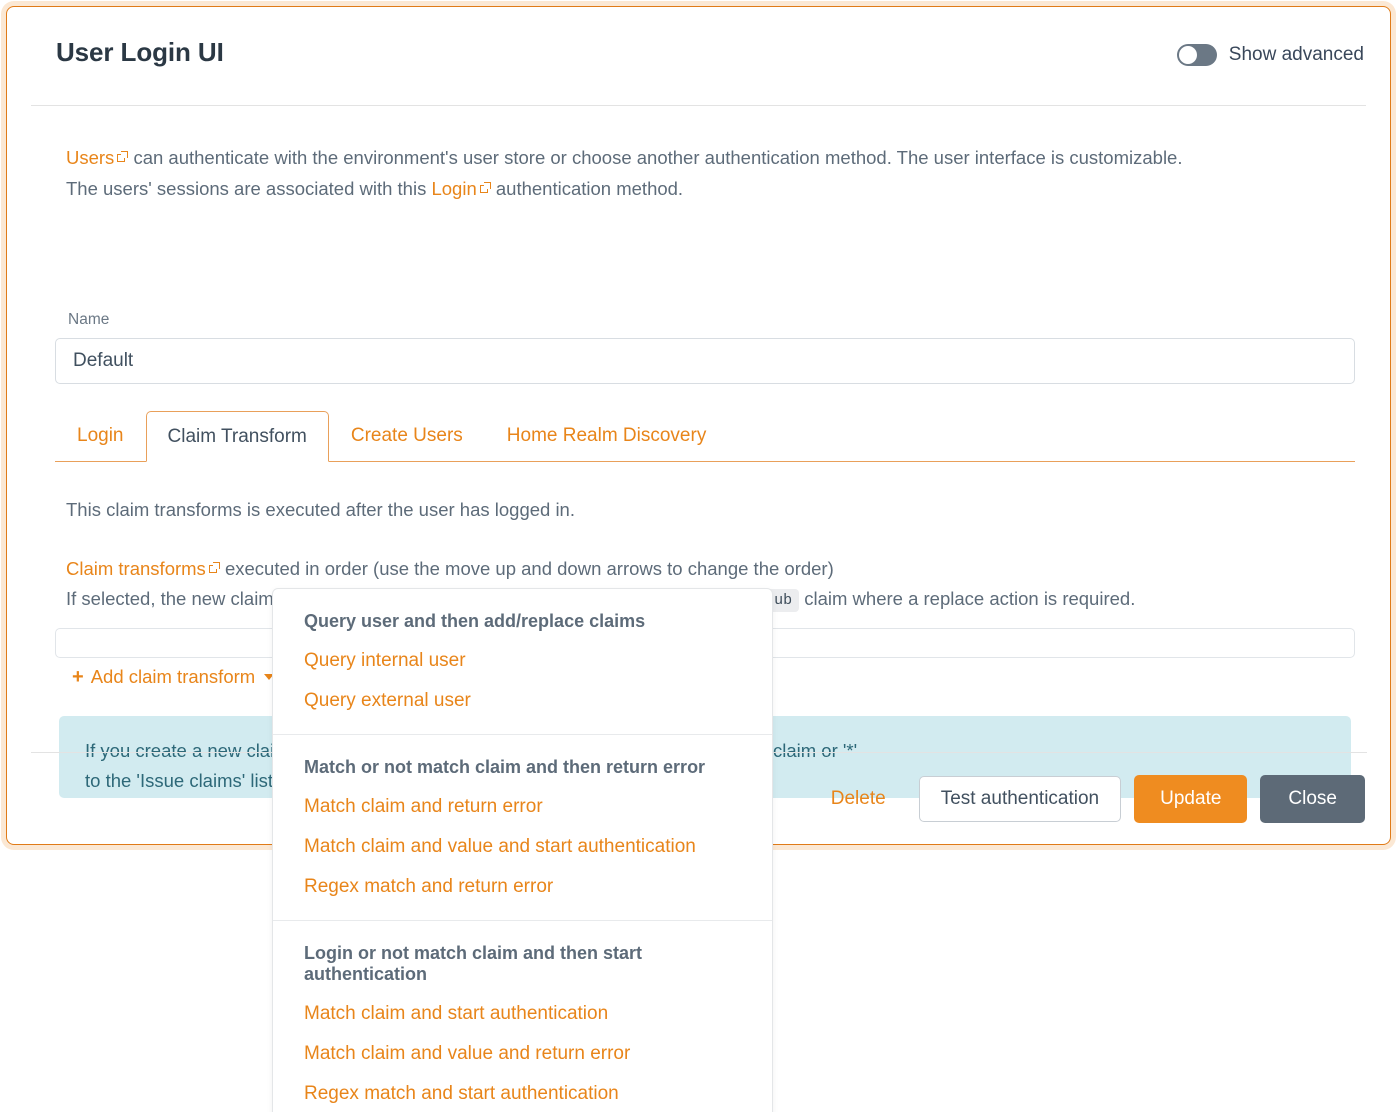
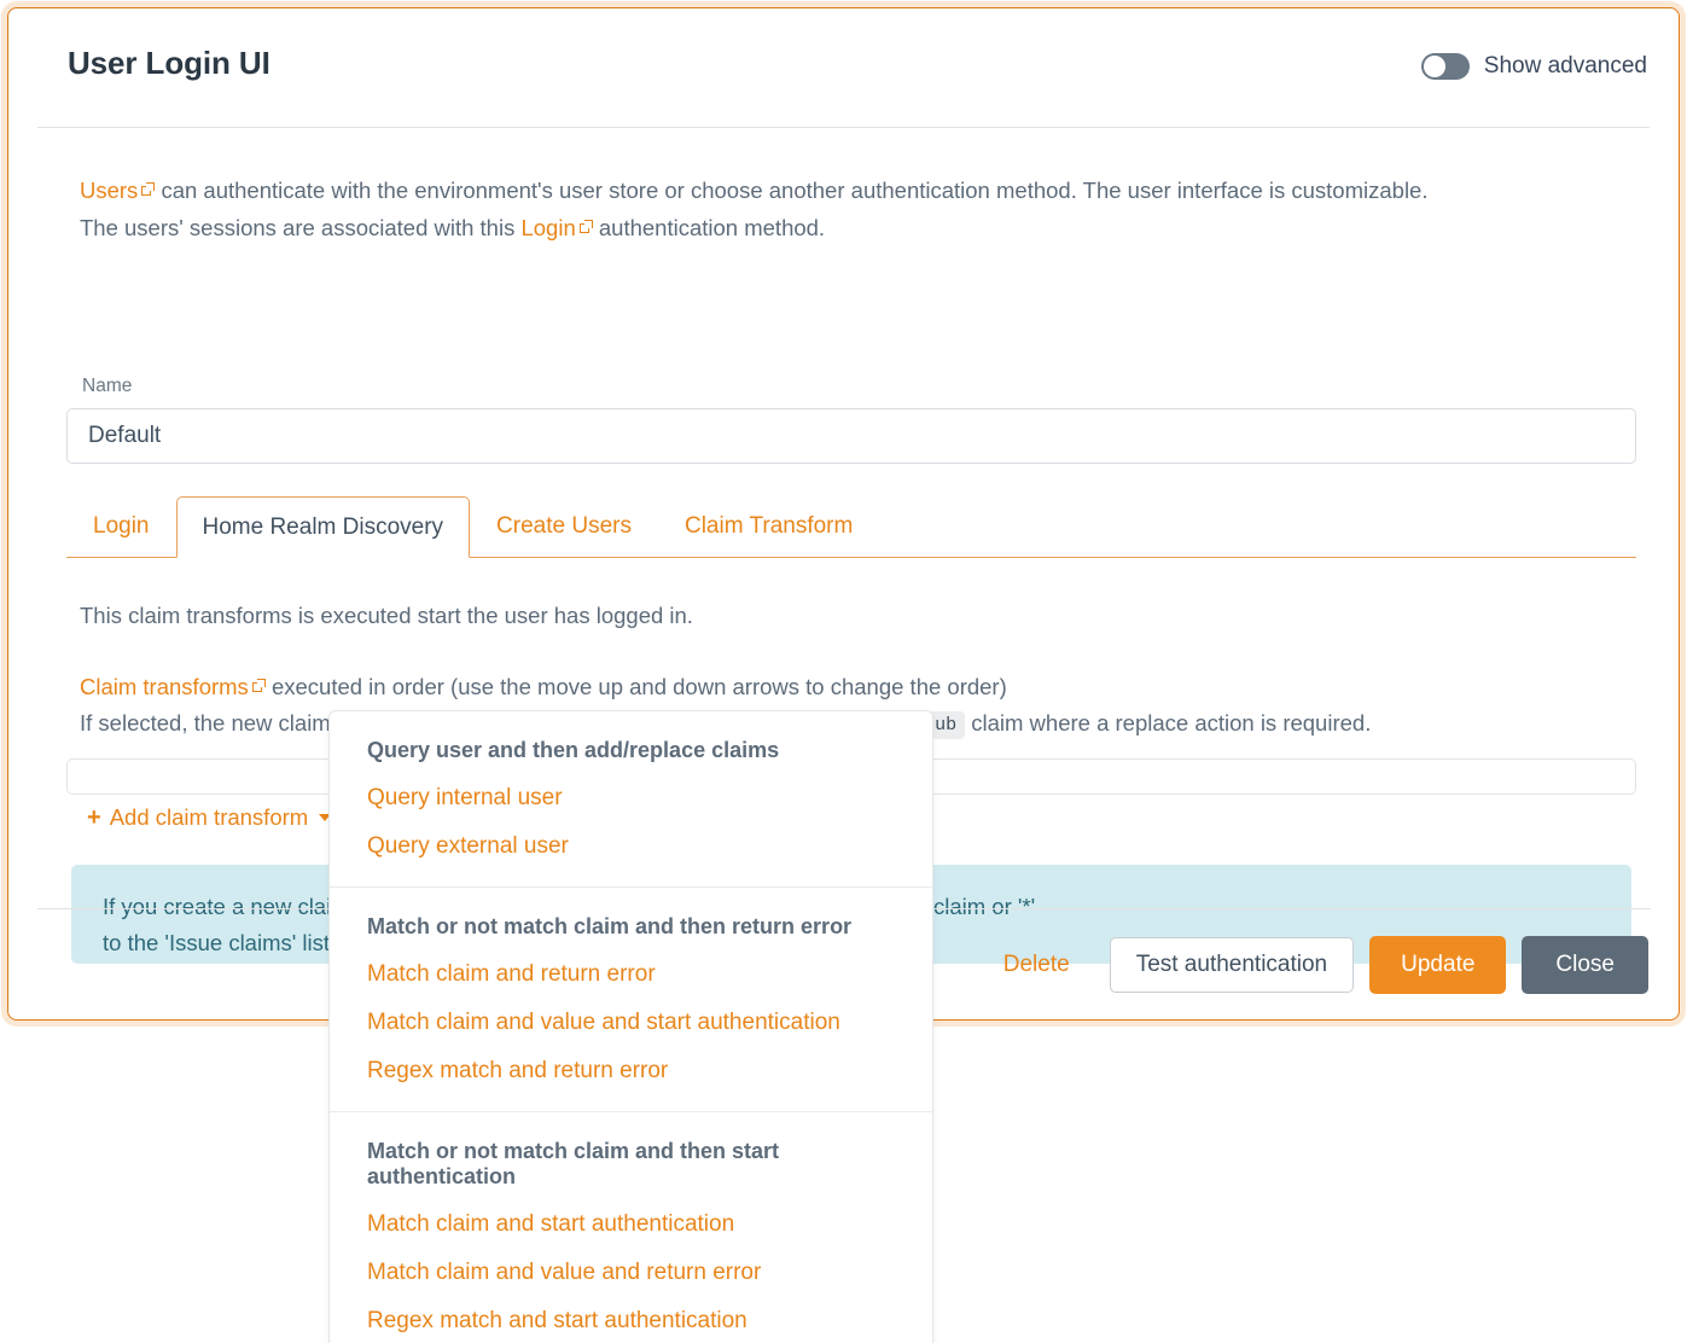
  User Login UI
  Show advanced
  Users can authenticate with the environment's user store or choose another authentication method. The user interface is customizable.
  The users' sessions are associated with this Login authentication method.
  Name
  Default
  Login
- Claim Transform
+ Home Realm Discovery
  Create Users
- Home Realm Discovery
+ Claim Transform
- This claim transforms is executed after the user has logged in.
+ This claim transforms is executed start the user has logged in.
  Claim transforms executed in order (use the move up and down arrows to change the order)
  +
  Add claim transform
  Delete
  Test authentication
  Update
  Close
  Query user and then add/replace claims
  Query internal user
  Query external user
  Match or not match claim and then return error
  Match claim and return error
  Match claim and value and start authentication
  Regex match and return error
- Login or not match claim and then start authentication
+ Match or not match claim and then start authentication
  Match claim and start authentication
  Match claim and value and return error
  Regex match and start authentication
